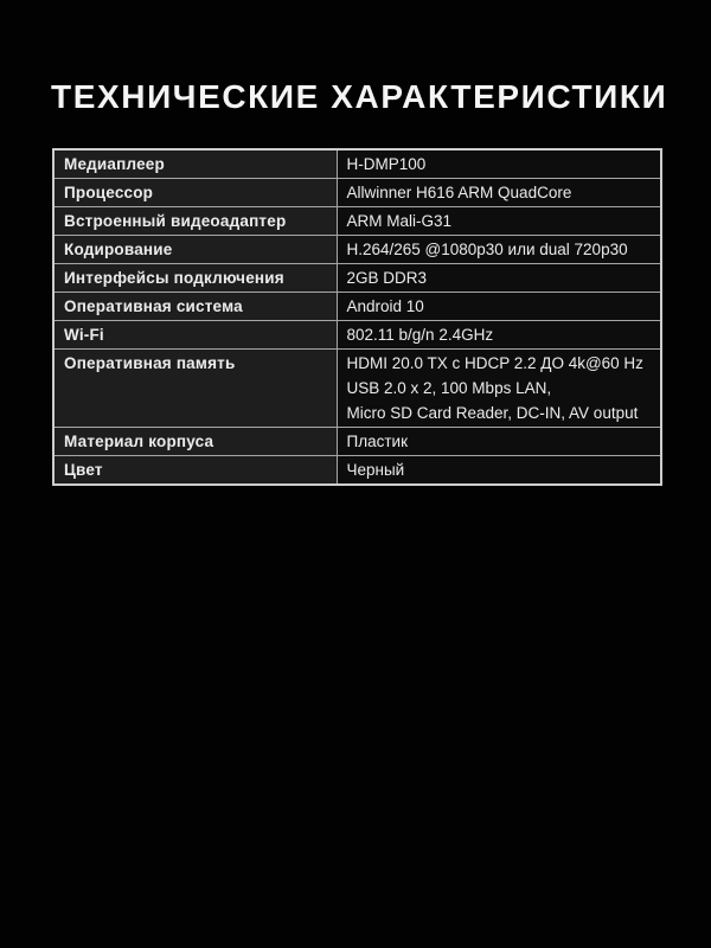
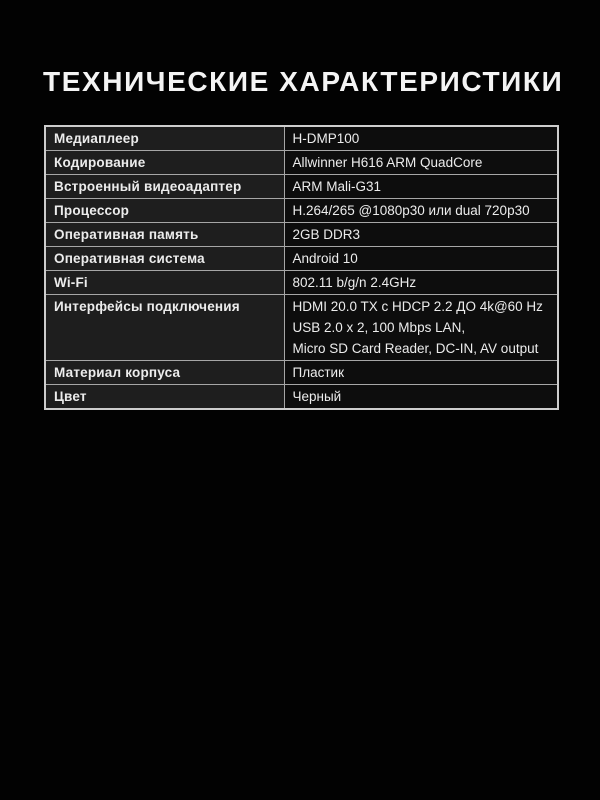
  ТЕХНИЧЕСКИЕ ХАРАКТЕРИСТИКИ
  Медиаплеер	H-DMP100
- Процессор	Allwinner H616 ARM QuadCore
+ Кодирование	Allwinner H616 ARM QuadCore
  Встроенный видеоадаптер	ARM Mali-G31
- Кодирование	H.264/265 @1080p30 или dual 720p30
+ Процессор	H.264/265 @1080p30 или dual 720p30
- Интерфейсы подключения	2GB DDR3
+ Оперативная память	2GB DDR3
  Оперативная система	Android 10
  Wi-Fi	802.11 b/g/n 2.4GHz
- Оперативная память	HDMI 20.0 TX с HDCP 2.2 ДО 4k@60 HzUSB 2.0 x 2, 100 Mbps LAN,Micro SD Card Reader, DC-IN, AV output
+ Интерфейсы подключения	HDMI 20.0 TX с HDCP 2.2 ДО 4k@60 HzUSB 2.0 x 2, 100 Mbps LAN,Micro SD Card Reader, DC-IN, AV output
  Материал корпуса	Пластик
  Цвет	Черный
